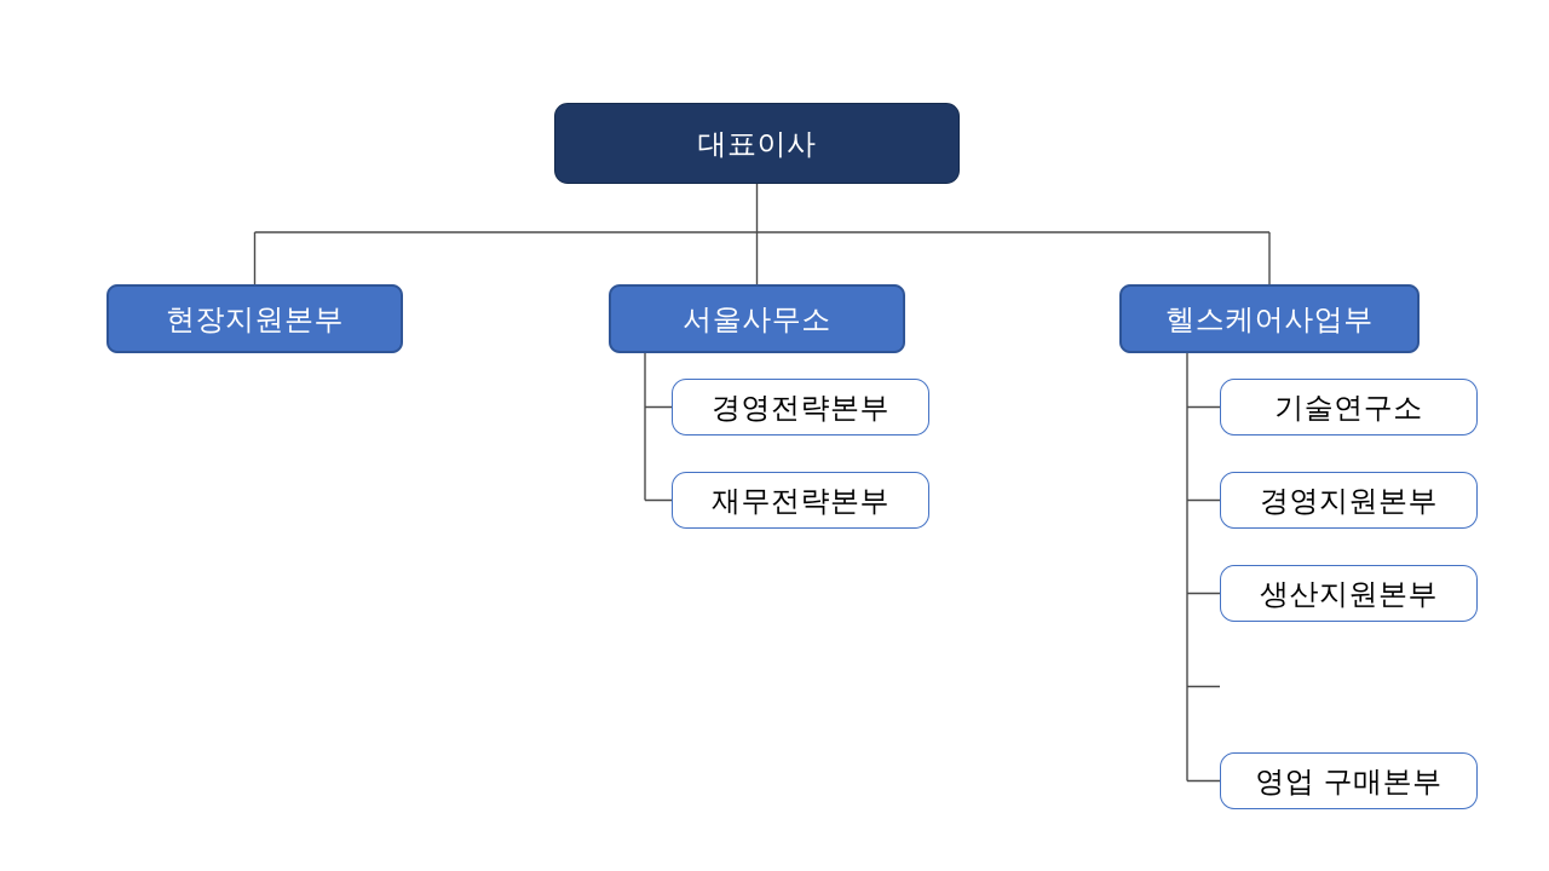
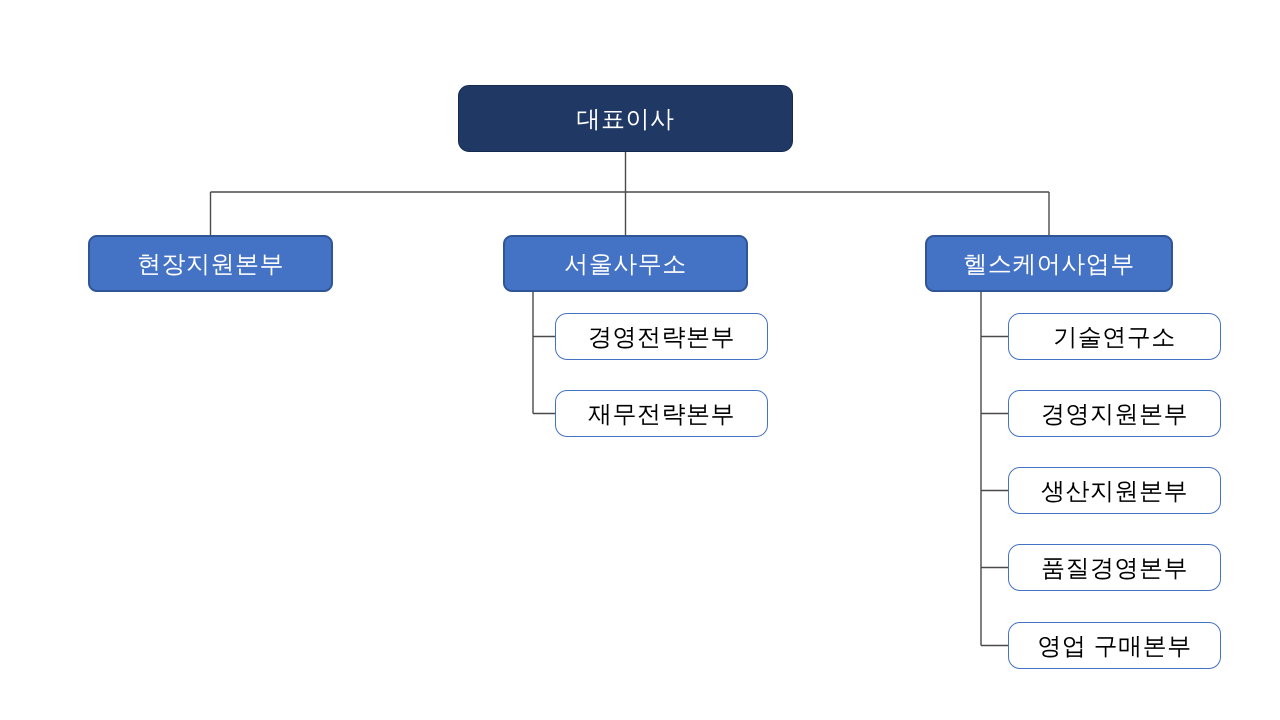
  대표이사
  현장지원본부
  서울사무소
  헬스케어사업부
  경영전략본부
  재무전략본부
  기술연구소
  경영지원본부
  생산지원본부
+ 품질경영본부
  영업 구매본부
